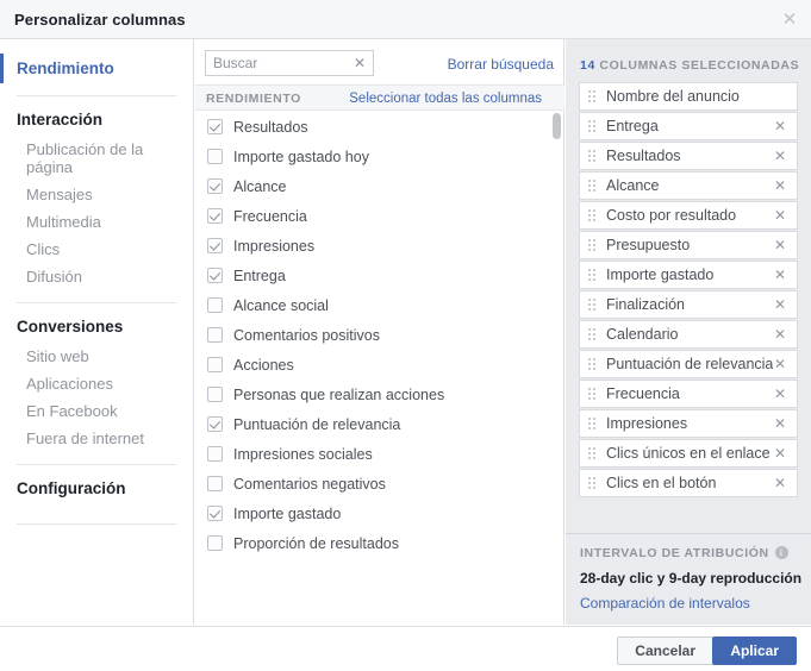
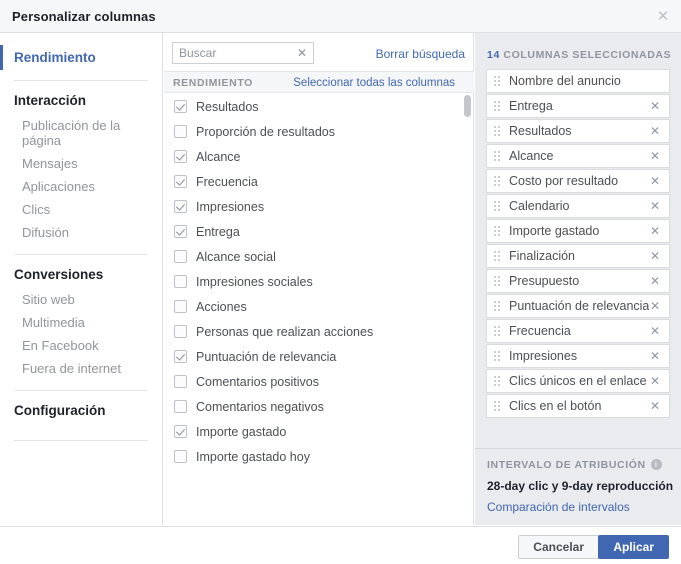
  Personalizar columnas
  ✕
  Rendimiento
  Interacción
  Publicación de la página
  Mensajes
- Multimedia
+ Aplicaciones
  Clics
  Difusión
  Conversiones
  Sitio web
- Aplicaciones
+ Multimedia
  En Facebook
  Fuera de internet
  Configuración
  Buscar
  ✕
  Borrar búsqueda
  RENDIMIENTO
  Seleccionar todas las columnas
  Resultados
- Importe gastado hoy
+ Proporción de resultados
  Alcance
  Frecuencia
  Impresiones
  Entrega
  Alcance social
- Comentarios positivos
+ Impresiones sociales
  Acciones
  Personas que realizan acciones
  Puntuación de relevancia
- Impresiones sociales
+ Comentarios positivos
  Comentarios negativos
  Importe gastado
- Proporción de resultados
+ Importe gastado hoy
  14 COLUMNAS SELECCIONADAS
  Nombre del anuncio
  Entrega
  ✕
  Resultados
  ✕
  Alcance
  ✕
  Costo por resultado
  ✕
- Presupuesto
+ Calendario
  ✕
  Importe gastado
  ✕
  Finalización
  ✕
- Calendario
+ Presupuesto
  ✕
  Puntuación de relevancia
  ✕
  Frecuencia
  ✕
  Impresiones
  ✕
  Clics únicos en el enlace
  ✕
  Clics en el botón
  ✕
  INTERVALO DE ATRIBUCIÓN i
  28-day clic y 9-day reproducción
  Comparación de intervalos
  Cancelar
  Aplicar
